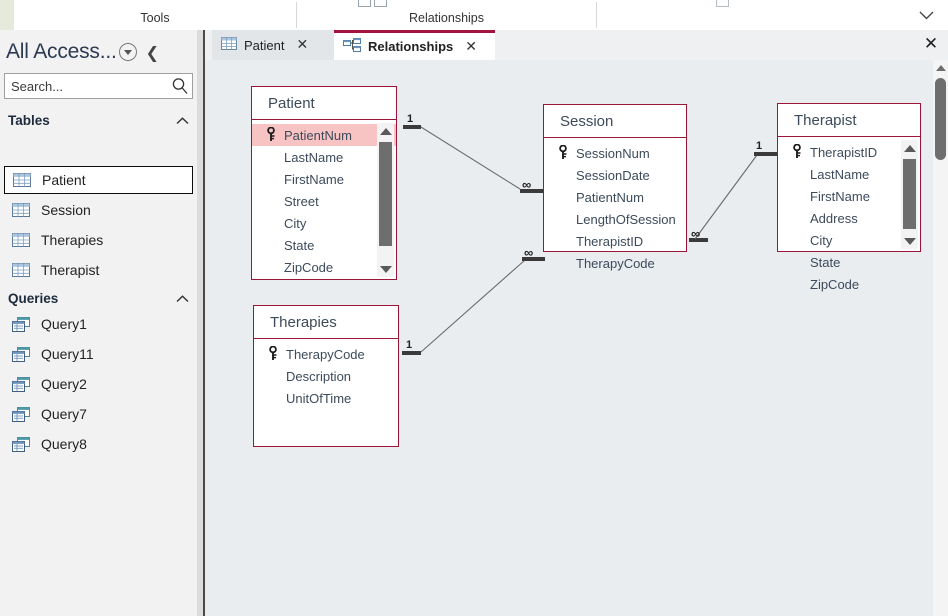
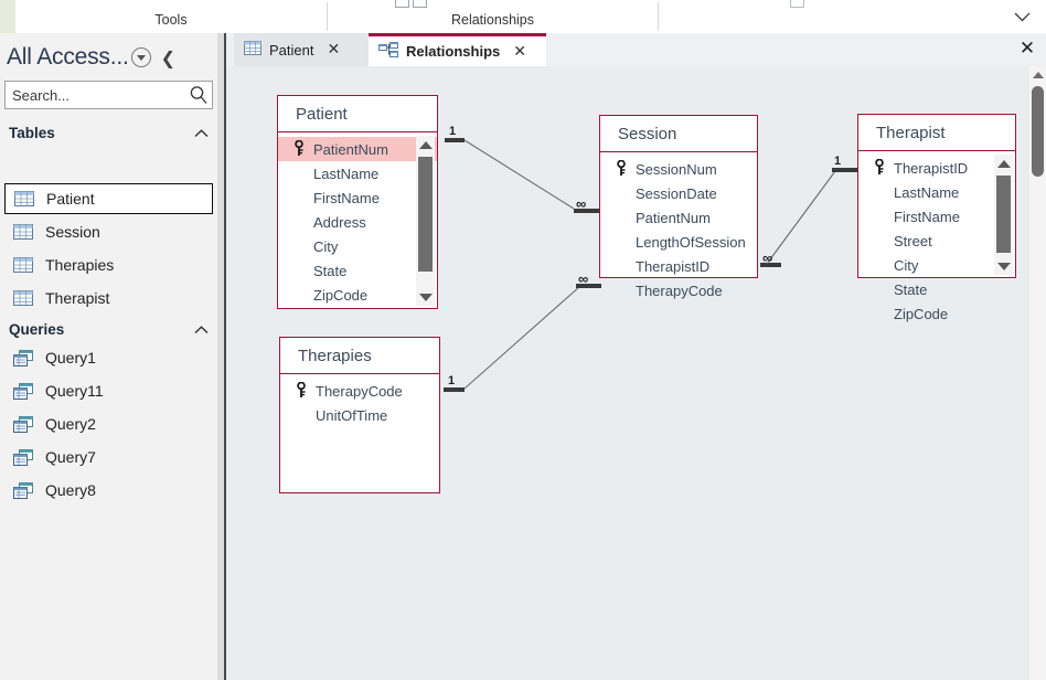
  Tools
  Relationships
  All Access...
  ❮
  Search...
  Tables
  Patient
  Session
  Therapies
  Therapist
  Queries
  Query1
  Query11
  Query2
  Query7
  Query8
  Patient
  ✕
  Relationships
  ✕
  ✕
  1
  ∞
  1
  ∞
  ∞
  1
  Patient
  PatientNum
  LastName
  FirstName
- Street
+ Address
  City
  State
  ZipCode
  Session
  SessionNum
  SessionDate
  PatientNum
  LengthOfSession
  TherapistID
  TherapyCode
  Therapist
  TherapistID
  LastName
  FirstName
- Address
+ Street
  City
  State
  ZipCode
  Therapies
  TherapyCode
- Description
  UnitOfTime
